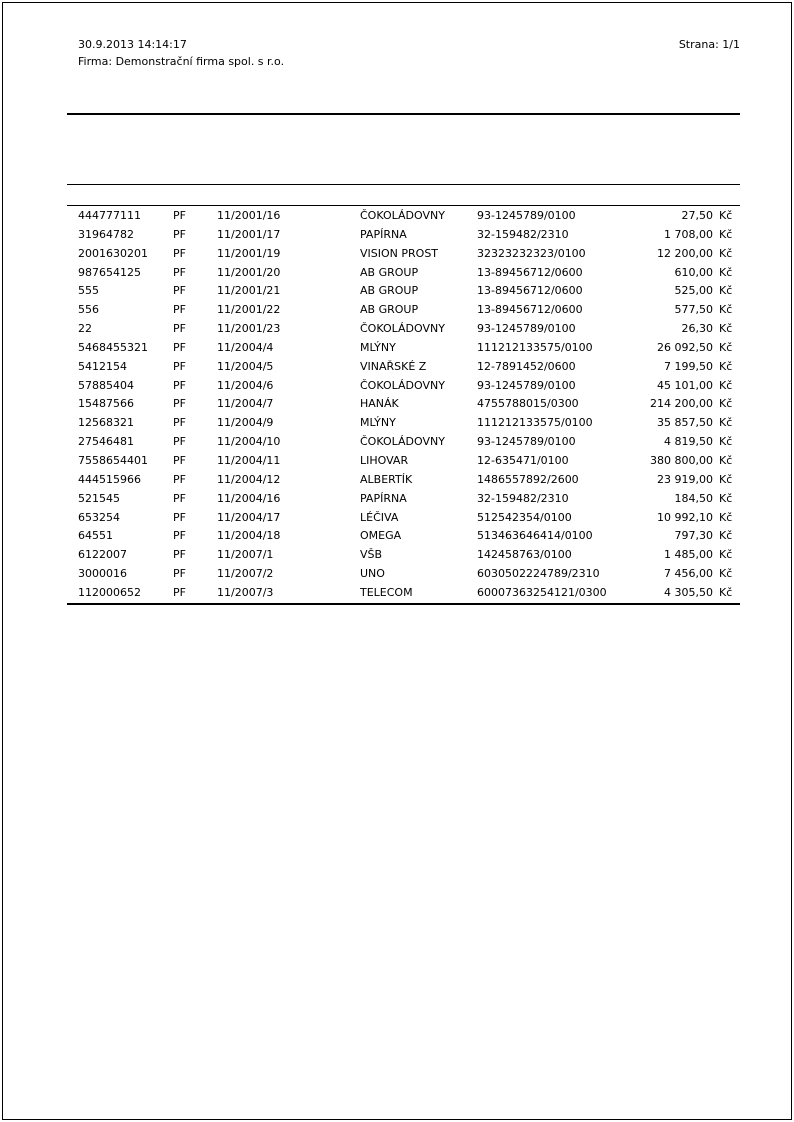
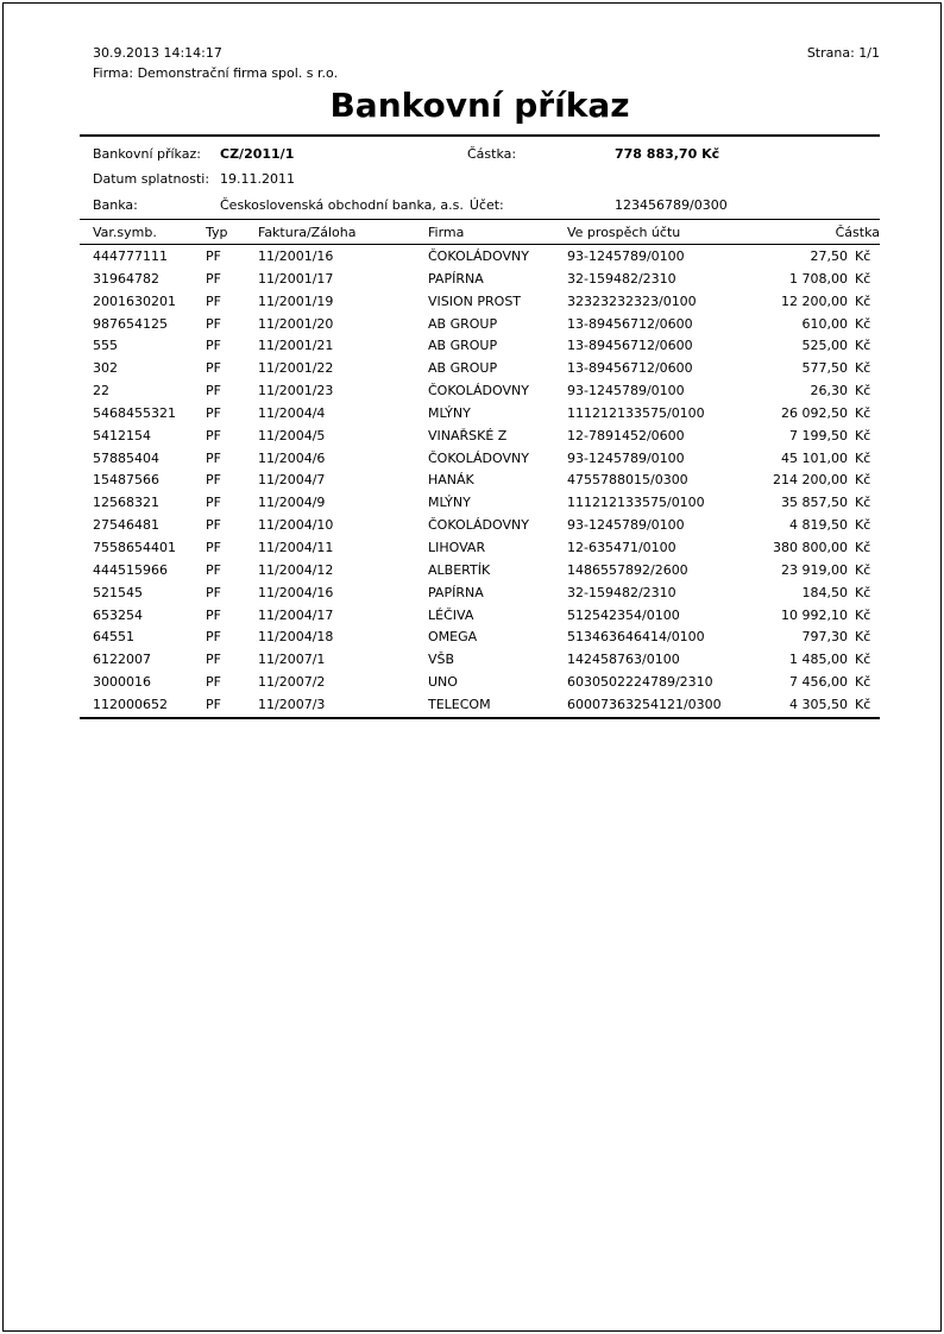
  30.9.2013 14:14:17
  Firma: Demonstrační firma spol. s r.o.
  Strana: 1/1
+ Bankovní příkaz
+ Bankovní příkaz:
+ CZ/2011/1
+ Částka:
+ 778 883,70 Kč
+ Datum splatnosti:
+ 19.11.2011
+ Banka:
+ Československá obchodní banka, a.s.
+ Účet:
+ 123456789/0300
+ Var.symb.
+ Typ
+ Faktura/Záloha
+ Firma
+ Ve prospěch účtu
+ Částka
  444777111
  PF
  11/2001/16
  ČOKOLÁDOVNY
  93-1245789/0100
  27,50
  Kč
  31964782
  PF
  11/2001/17
  PAPÍRNA
  32-159482/2310
  1 708,00
  Kč
  2001630201
  PF
  11/2001/19
  VISION PROST
  32323232323/0100
  12 200,00
  Kč
  987654125
  PF
  11/2001/20
  AB GROUP
  13-89456712/0600
  610,00
  Kč
  555
  PF
  11/2001/21
  AB GROUP
  13-89456712/0600
  525,00
  Kč
- 556
+ 302
  PF
  11/2001/22
  AB GROUP
  13-89456712/0600
  577,50
  Kč
  22
  PF
  11/2001/23
  ČOKOLÁDOVNY
  93-1245789/0100
  26,30
  Kč
  5468455321
  PF
  11/2004/4
  MLÝNY
  111212133575/0100
  26 092,50
  Kč
  5412154
  PF
  11/2004/5
  VINAŘSKÉ Z
  12-7891452/0600
  7 199,50
  Kč
  57885404
  PF
  11/2004/6
  ČOKOLÁDOVNY
  93-1245789/0100
  45 101,00
  Kč
  15487566
  PF
  11/2004/7
  HANÁK
  4755788015/0300
  214 200,00
  Kč
  12568321
  PF
  11/2004/9
  MLÝNY
  111212133575/0100
  35 857,50
  Kč
  27546481
  PF
  11/2004/10
  ČOKOLÁDOVNY
  93-1245789/0100
  4 819,50
  Kč
  7558654401
  PF
  11/2004/11
  LIHOVAR
  12-635471/0100
  380 800,00
  Kč
  444515966
  PF
  11/2004/12
  ALBERTÍK
  1486557892/2600
  23 919,00
  Kč
  521545
  PF
  11/2004/16
  PAPÍRNA
  32-159482/2310
  184,50
  Kč
  653254
  PF
  11/2004/17
  LÉČIVA
  512542354/0100
  10 992,10
  Kč
  64551
  PF
  11/2004/18
  OMEGA
  513463646414/0100
  797,30
  Kč
  6122007
  PF
  11/2007/1
  VŠB
  142458763/0100
  1 485,00
  Kč
  3000016
  PF
  11/2007/2
  UNO
  6030502224789/2310
  7 456,00
  Kč
  112000652
  PF
  11/2007/3
  TELECOM
  60007363254121/0300
  4 305,50
  Kč
